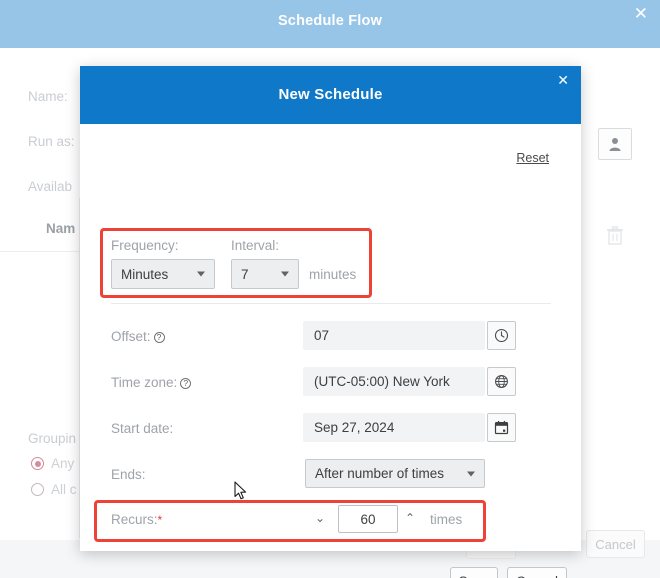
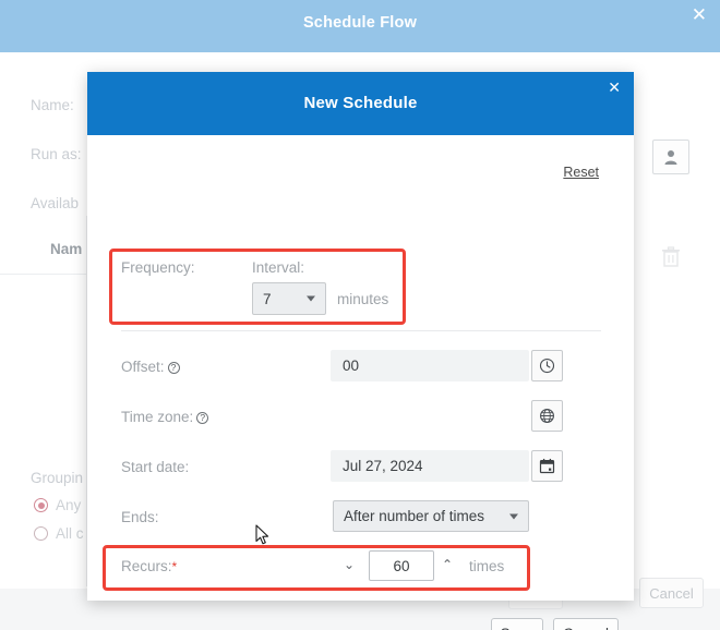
  Schedule Flow
  ✕
  Name:
  Run as:
  Availab
  Nam
  Groupin
  Any
  All c
  Cancel
  New Schedule
  ✕
  Reset
  Frequency:
- Minutes
  Interval:
  7
  minutes
  Offset:
- 07
+ 00
  Time zone:
- (UTC-05:00) New York
  Start date:
- Sep 27, 2024
+ Jul 27, 2024
  Ends:
  After number of times
  Recurs:*
  ⌄
  60
  ⌃
  times
